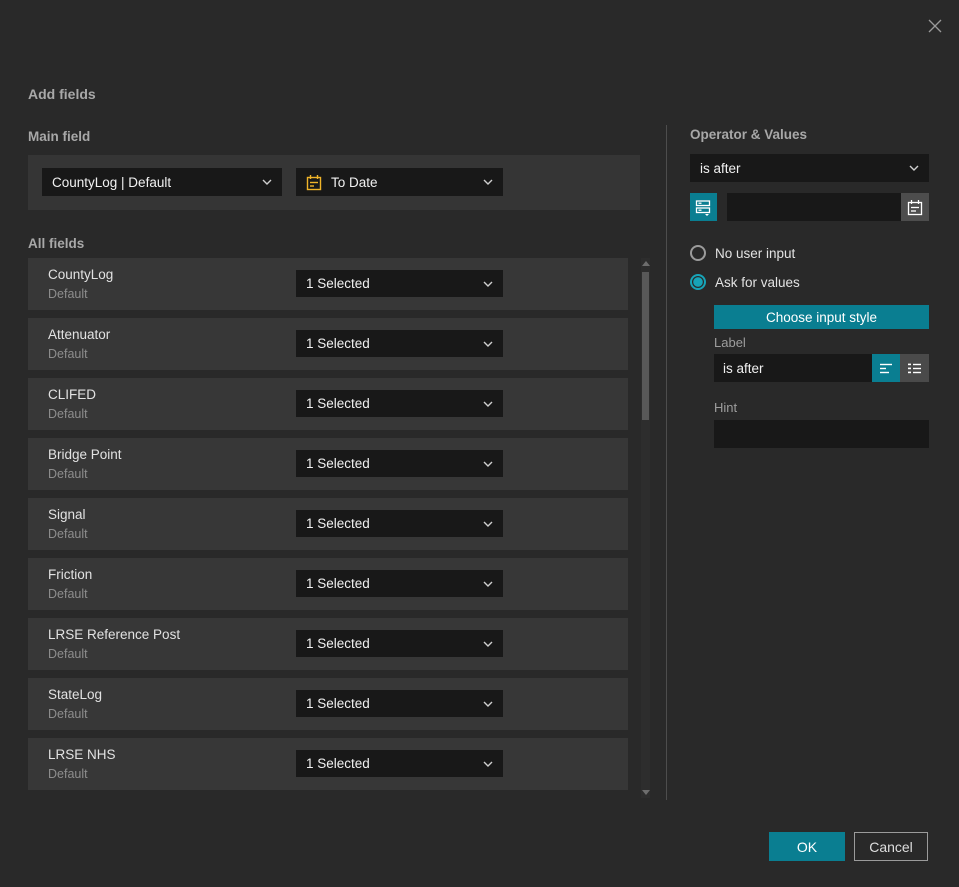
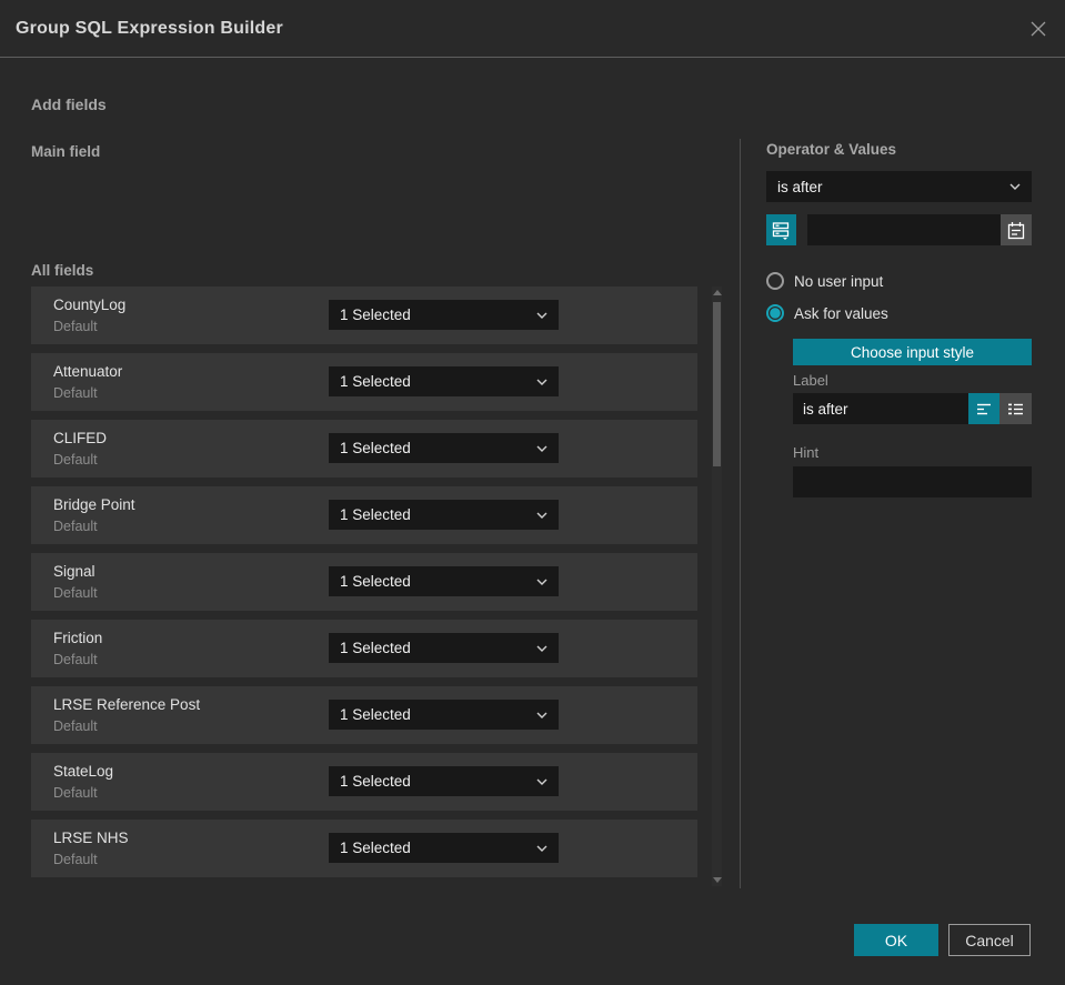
+ Group SQL Expression Builder
  Add fields
  Main field
- CountyLog | Default
- To Date
  All fields
  CountyLog
  Default
  1 Selected
  Attenuator
  Default
  1 Selected
  CLIFED
  Default
  1 Selected
  Bridge Point
  Default
  1 Selected
  Signal
  Default
  1 Selected
  Friction
  Default
  1 Selected
  LRSE Reference Post
  Default
  1 Selected
  StateLog
  Default
  1 Selected
  LRSE NHS
  Default
  1 Selected
  Operator & Values
  is after
  No user input
  Ask for values
  Choose input style
  Label
  is after
  Hint
  OK
  Cancel
